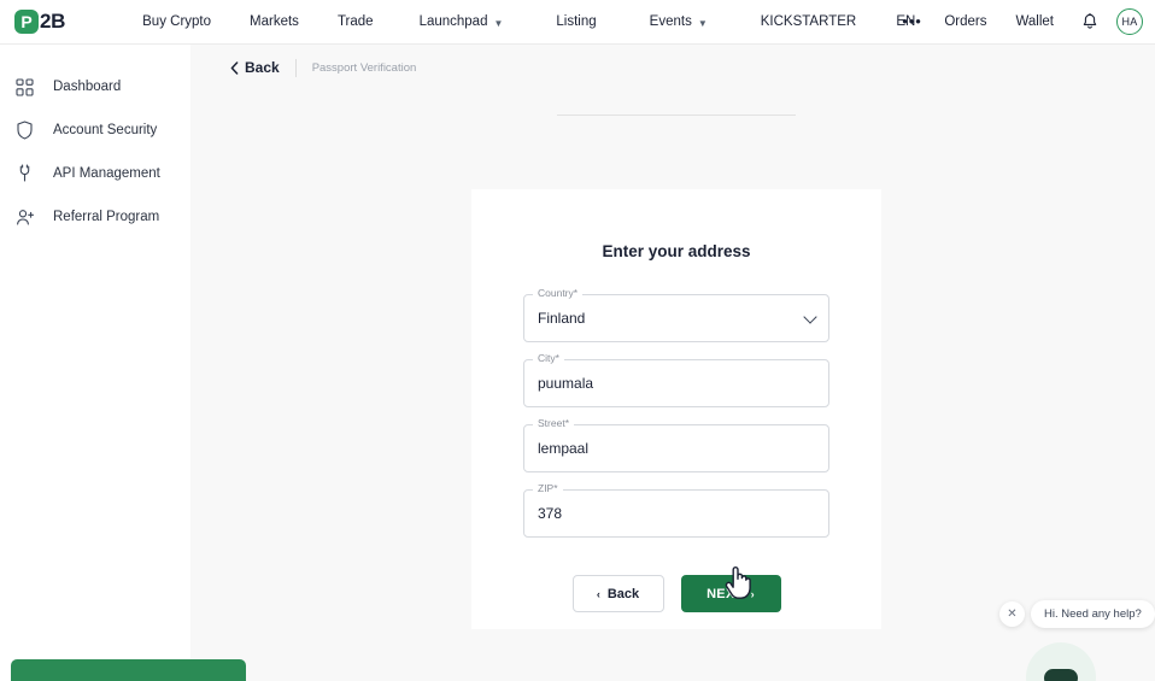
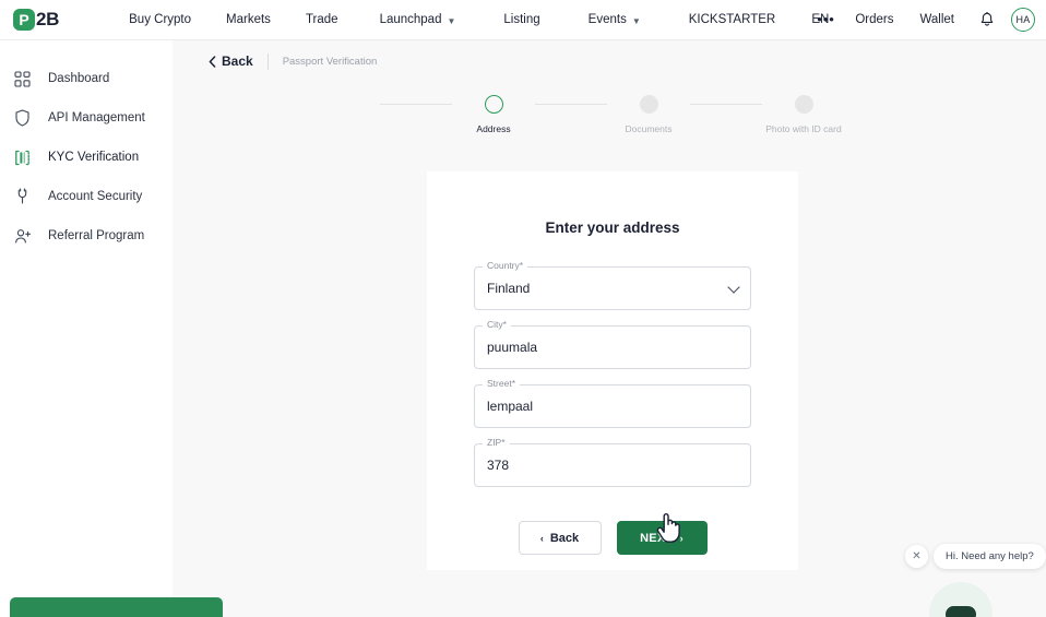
  P
  2B
  Buy Crypto
  Markets
  Trade
  Launchpad
  ▼
  Listing
  Events
  ▼
  KICKSTARTER
  •••
  EN
  Orders
  Wallet
  HA
  Dashboard
- Account Security
+ API Management
+ KYC Verification
- API Management
+ Account Security
  Referral Program
  Back
  Passport Verification
+ Address
+ Documents
+ Photo with ID card
  Enter your address
  Country*
  Finland
  City*
  puumala
  Street*
  lempaal
  ZIP*
  378
  ‹
  Back
  ›
  ✕
  Hi. Need any help?
